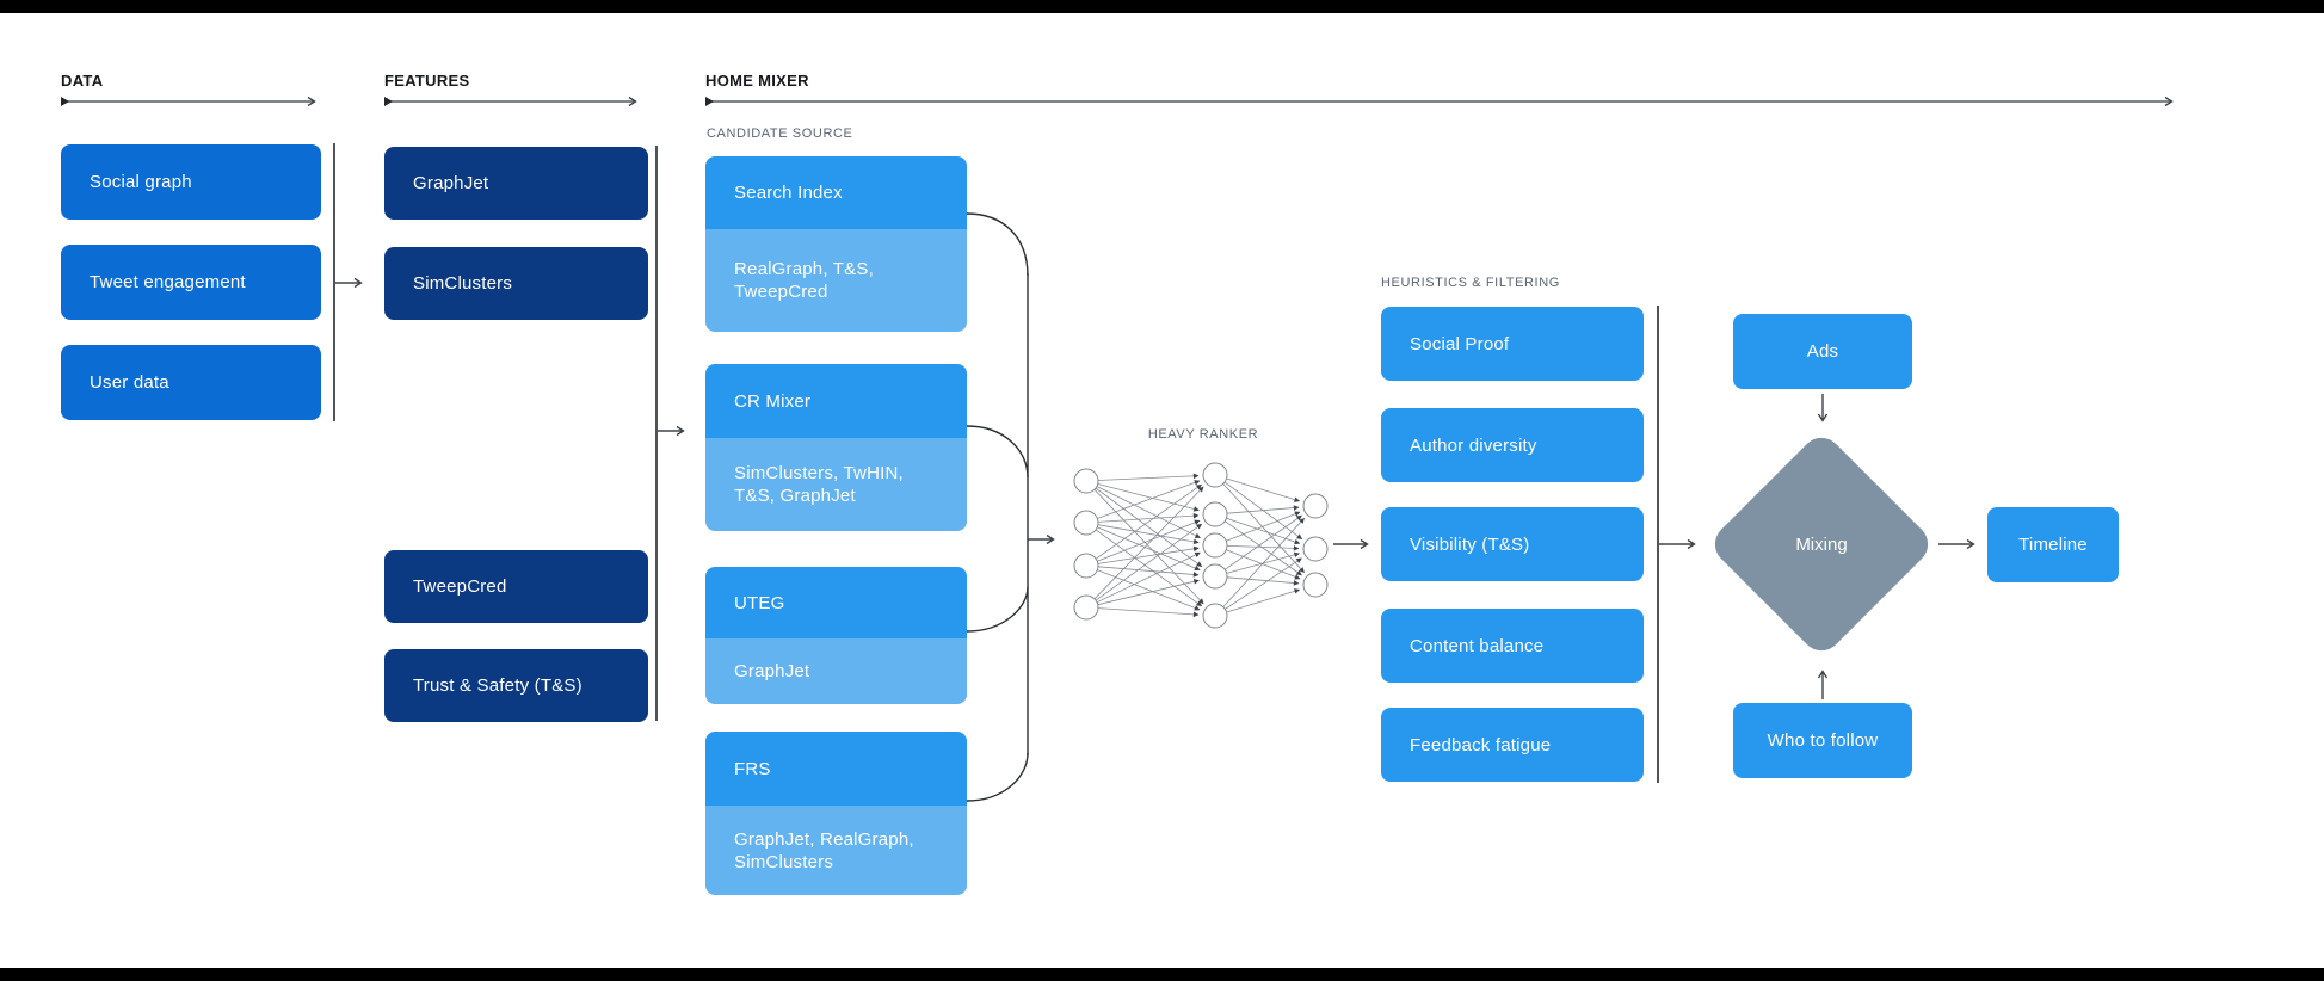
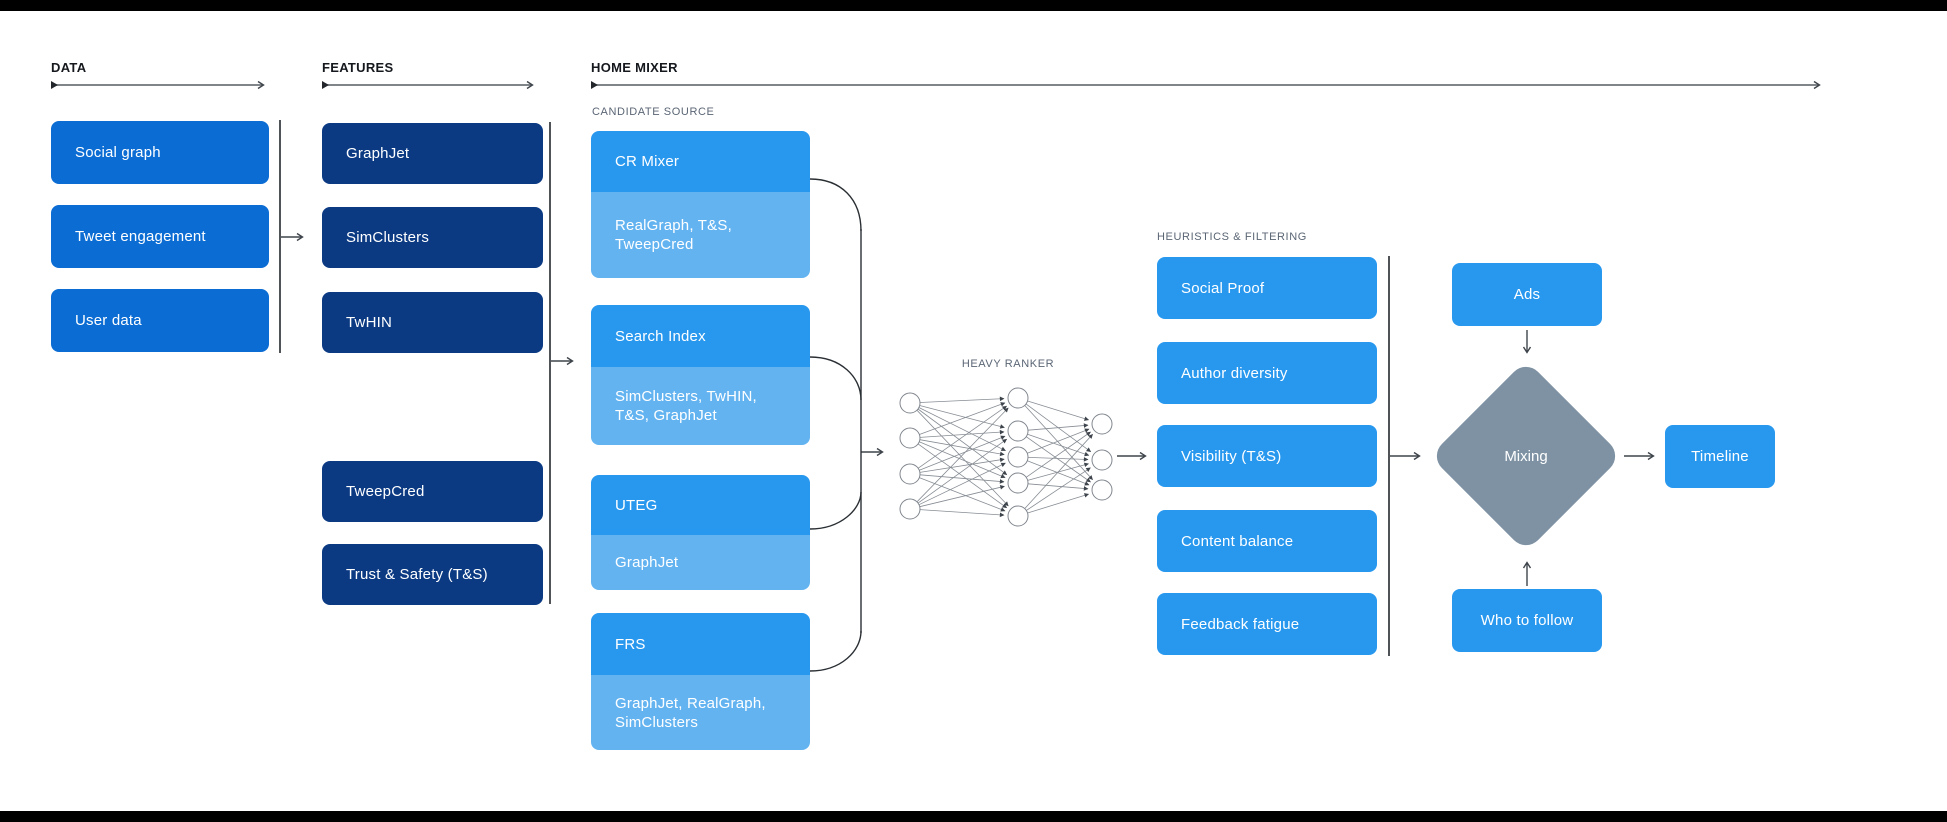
  DATA
  Social graph
  Tweet engagement
  User data
  FEATURES
  GraphJet
  SimClusters
+ TwHIN
  TweepCred
  Trust & Safety (T&S)
  HOME MIXER
  CANDIDATE SOURCE
- Search Index
+ CR Mixer
  RealGraph, T&S, TweepCred
- CR Mixer
+ Search Index
  SimClusters, TwHIN, T&S, GraphJet
  UTEG
  GraphJet
  FRS
  GraphJet, RealGraph, SimClusters
  HEAVY RANKER
  HEURISTICS & FILTERING
  Social Proof
  Author diversity
  Visibility (T&S)
  Content balance
  Feedback fatigue
  Ads
  Mixing
  Who to follow
  Timeline
